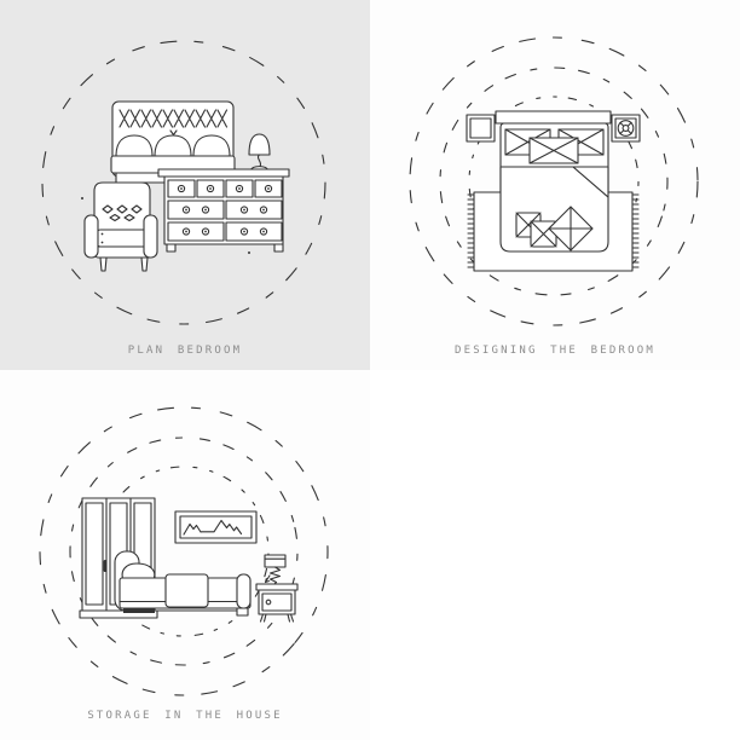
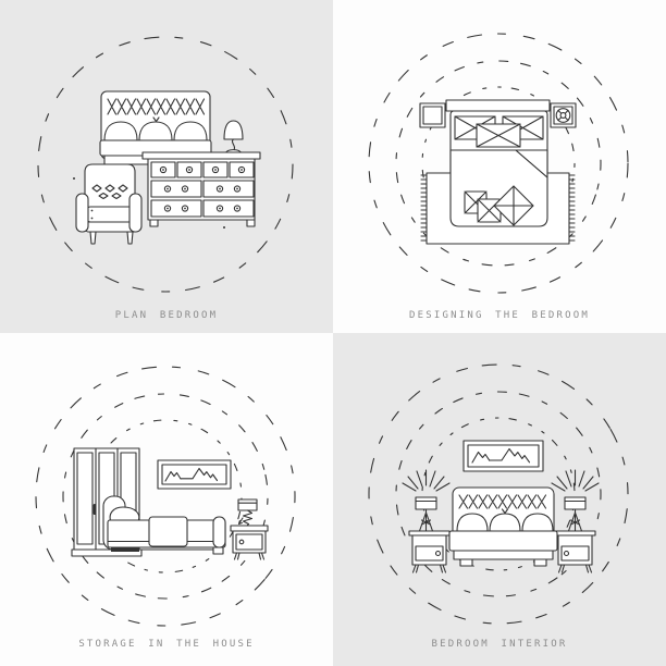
  PLAN BEDROOM
  DESIGNING THE BEDROOM
  STORAGE IN THE HOUSE
+ BEDROOM INTERIOR
